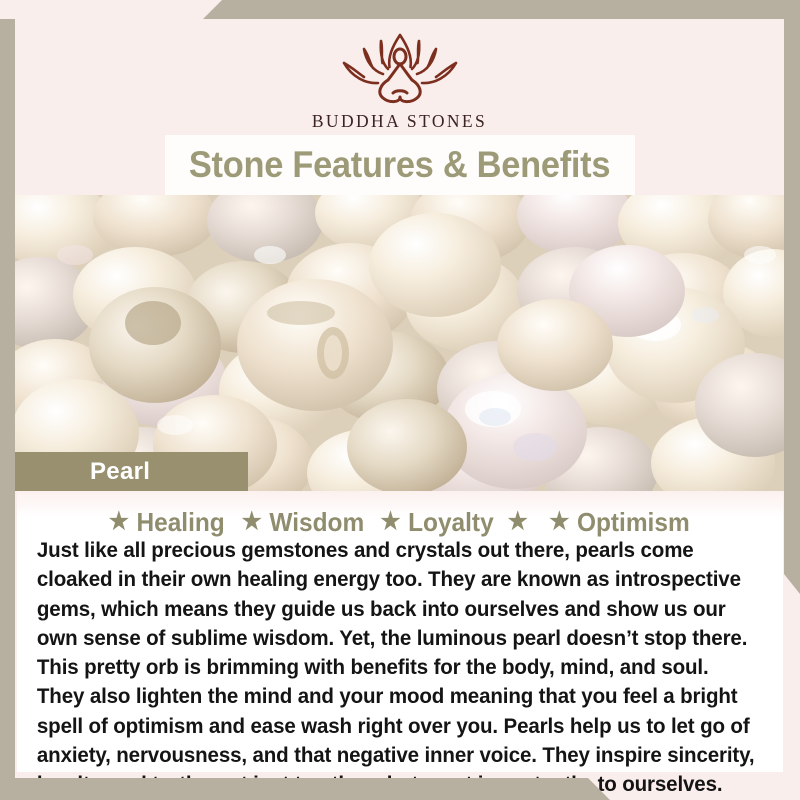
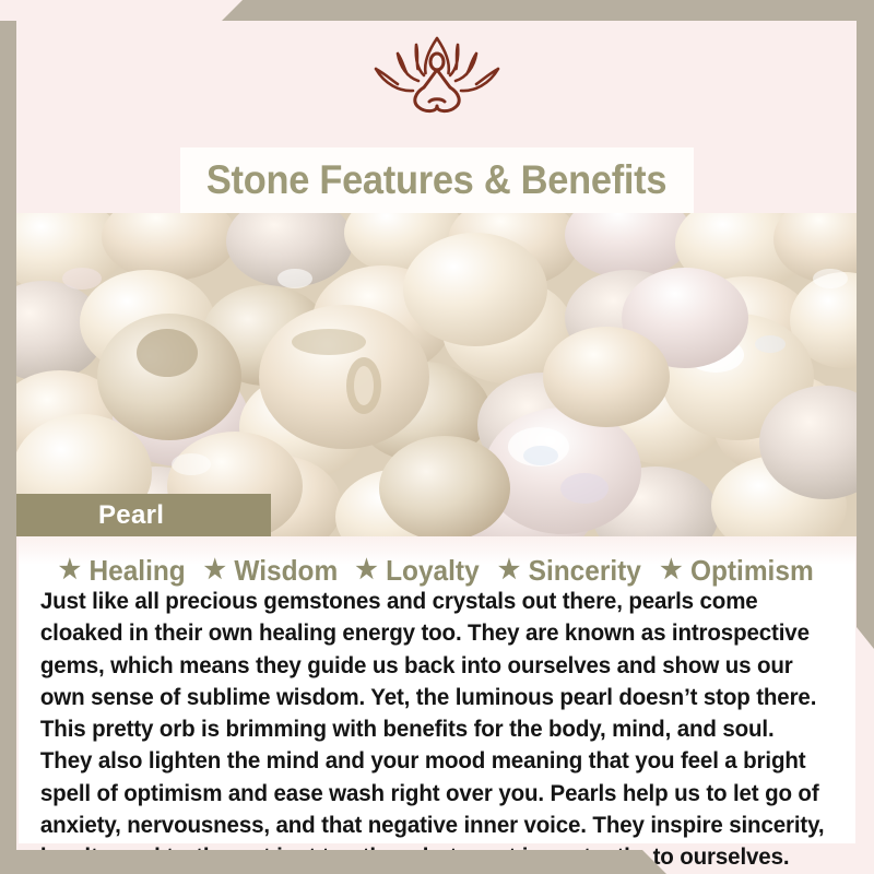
- BUDDHA STONES
  Stone Features & Benefits
  Pearl
  ★
  Healing
  ★
  Wisdom
  ★
  Loyalty
  ★
+ Sincerity
  ★
  Optimism
  Just like all precious gemstones and crystals out there, pearls come cloaked in their own healing energy too. They are known as introspective gems, which means they guide us back into ourselves and show us our own sense of sublime wisdom. Yet, the luminous pearl doesn’t stop there. This pretty orb is brimming with benefits for the body, mind, and soul. They also lighten the mind and your mood meaning that you feel a bright spell of optimism and ease wash right over you. Pearls help us to let go of anxiety, nervousness, and that negative inner voice. They inspire sincerity, to ourselves.
